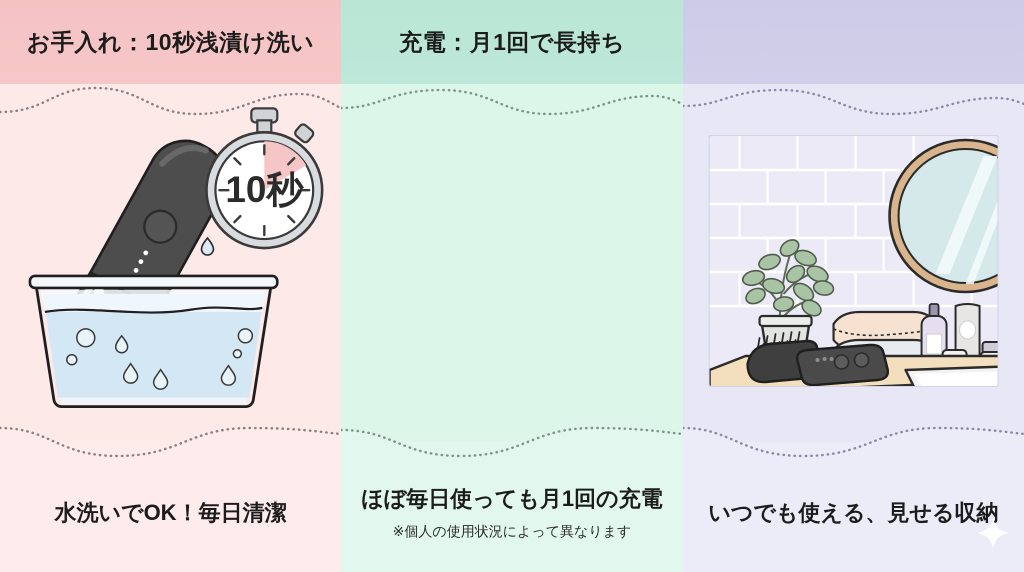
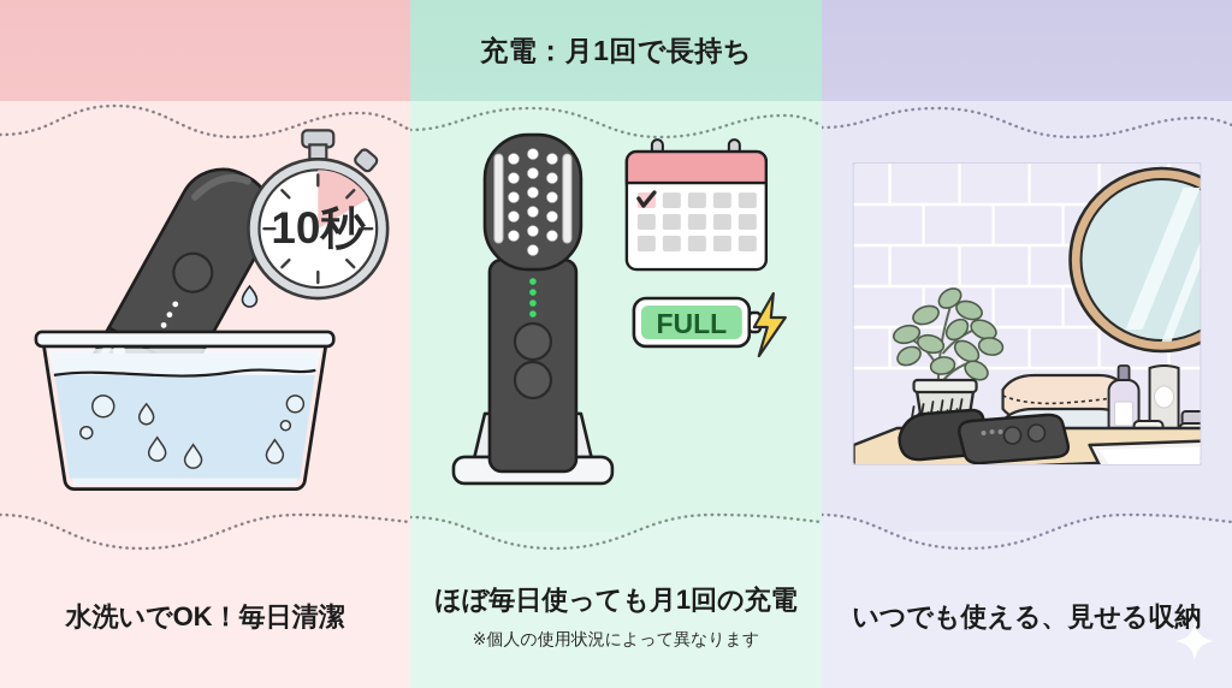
- お手入れ：10秒浅漬け洗い
  10秒
  水洗いでOK！毎日清潔
  充電：月1回で長持ち
+ FULL
  ほぼ毎日使っても月1回の充電
  ※個人の使用状況によって異なります
  いつでも使える、見せる収納
